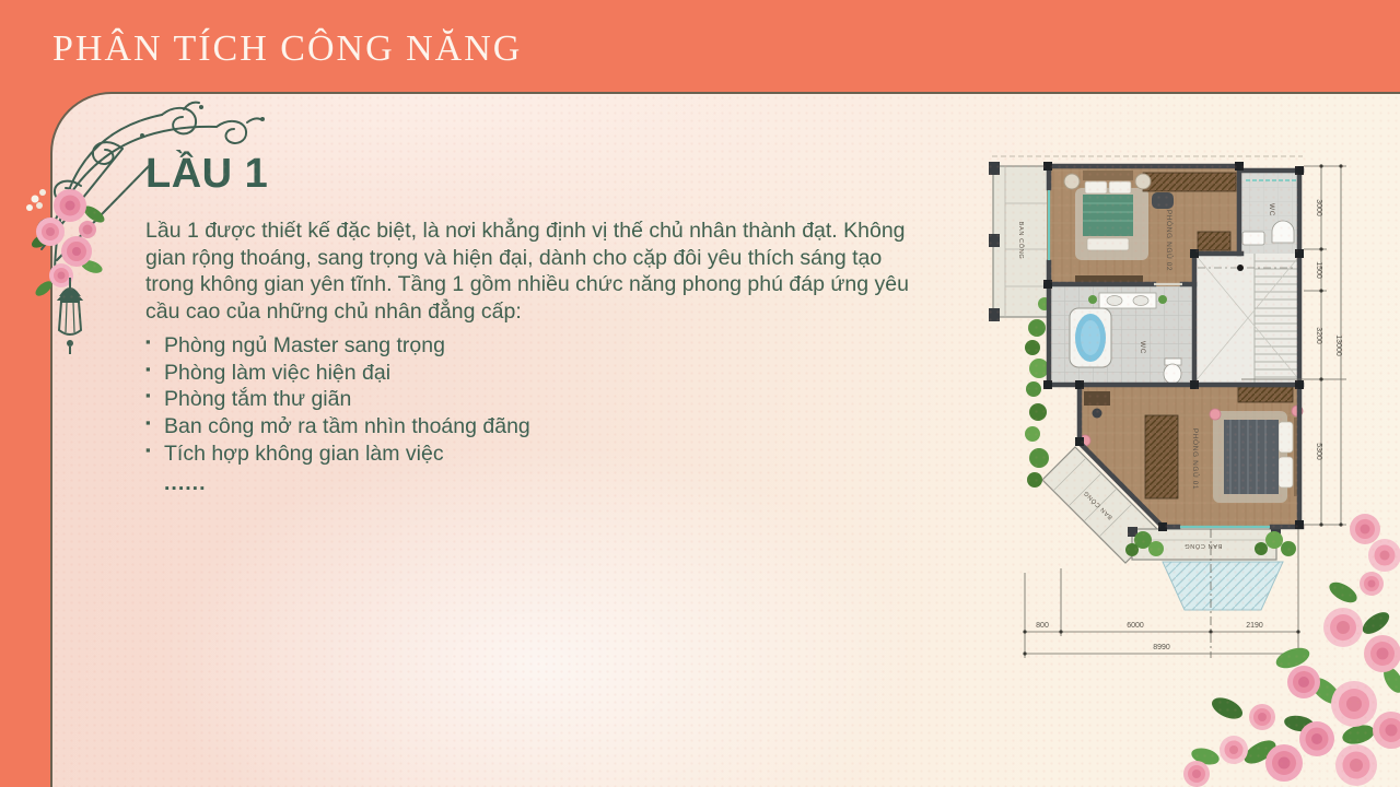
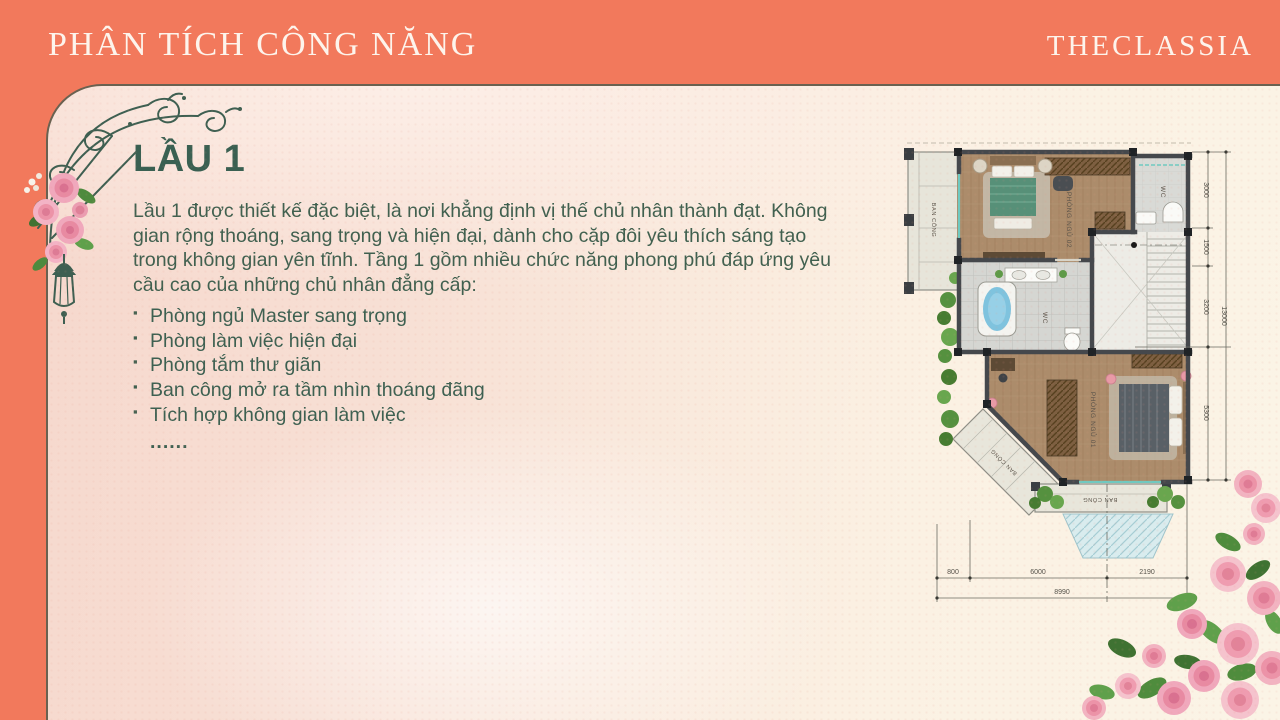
  PHÂN TÍCH CÔNG NĂNG
+ THECLASSIA
